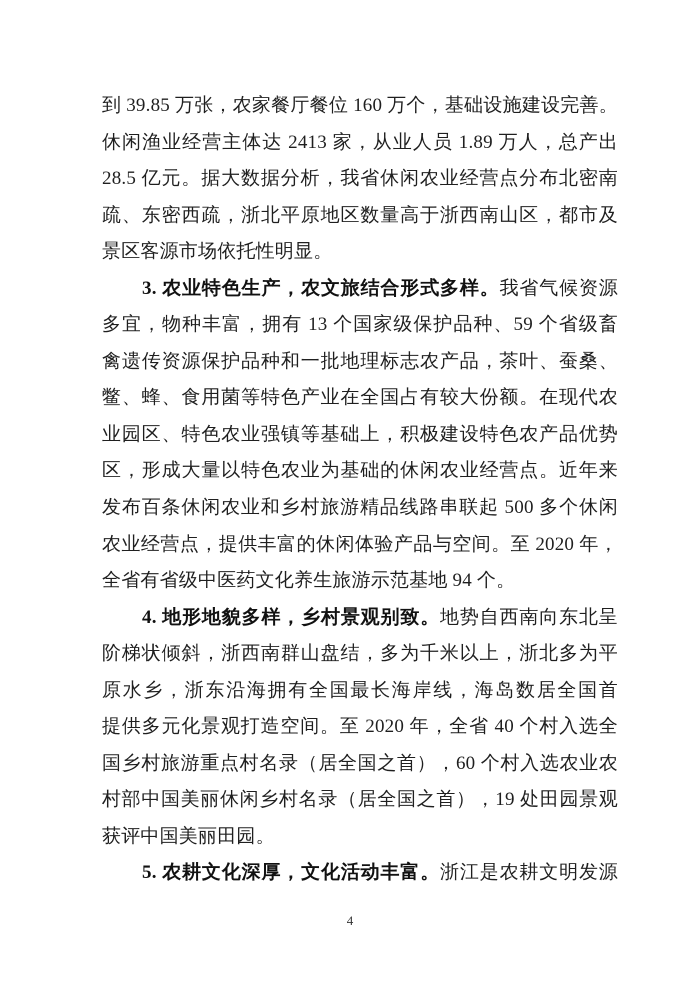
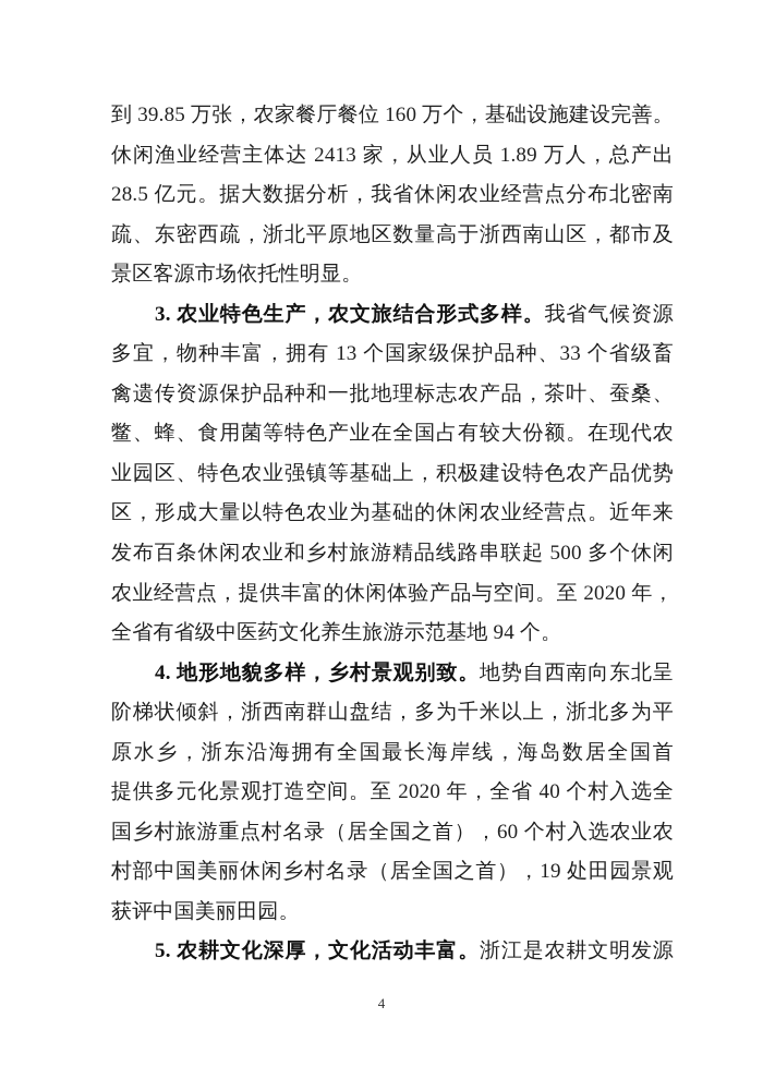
  到 39.85 万张，农家餐厅餐位 160 万个，基础设施建设完善。
  休闲渔业经营主体达 2413 家，从业人员 1.89 万人，总产出
  28.5 亿元。据大数据分析，我省休闲农业经营点分布北密南
  疏、东密西疏，浙北平原地区数量高于浙西南山区，都市及
  景区客源市场依托性明显。
  3. 农业特色生产，农文旅结合形式多样。我省气候资源
- 多宜，物种丰富，拥有 13 个国家级保护品种、59 个省级畜
+ 多宜，物种丰富，拥有 13 个国家级保护品种、33 个省级畜
  禽遗传资源保护品种和一批地理标志农产品，茶叶、蚕桑、
  鳖、蜂、食用菌等特色产业在全国占有较大份额。在现代农
  业园区、特色农业强镇等基础上，积极建设特色农产品优势
  区，形成大量以特色农业为基础的休闲农业经营点。近年来
  发布百条休闲农业和乡村旅游精品线路串联起 500 多个休闲
  农业经营点，提供丰富的休闲体验产品与空间。至 2020 年，
  全省有省级中医药文化养生旅游示范基地 94 个。
  4. 地形地貌多样，乡村景观别致。地势自西南向东北呈
  阶梯状倾斜，浙西南群山盘结，多为千米以上，浙北多为平
  原水乡，浙东沿海拥有全国最长海岸线，海岛数居全国首
  提供多元化景观打造空间。至 2020 年，全省 40 个村入选全
  国乡村旅游重点村名录（居全国之首），60 个村入选农业农
  村部中国美丽休闲乡村名录（居全国之首），19 处田园景观
  获评中国美丽田园。
  5. 农耕文化深厚，文化活动丰富。浙江是农耕文明发源
  4
